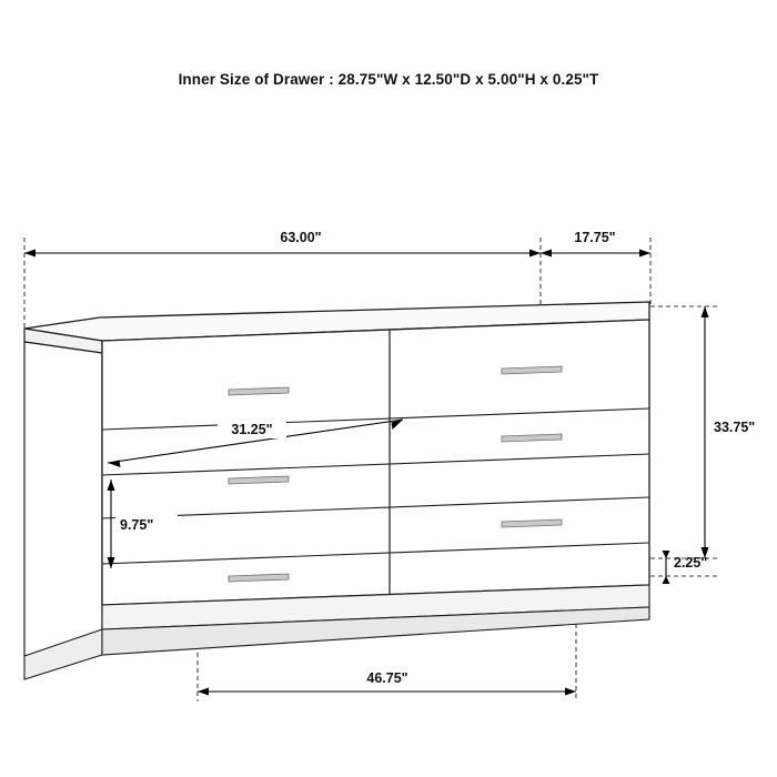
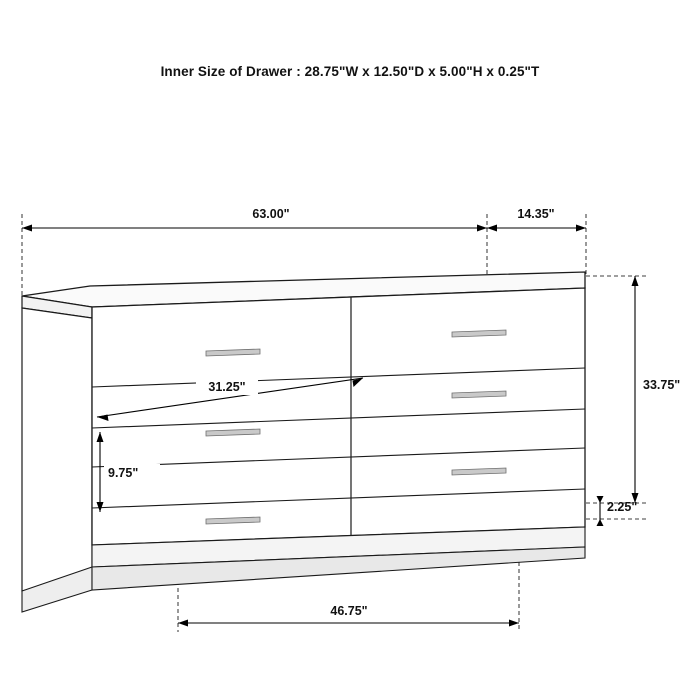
  Inner Size of Drawer : 28.75"W x 12.50"D x 5.00"H x 0.25"T
  63.00"
- 17.75"
+ 14.35"
  33.75"
  2.25"
  31.25"
  9.75"
  46.75"
